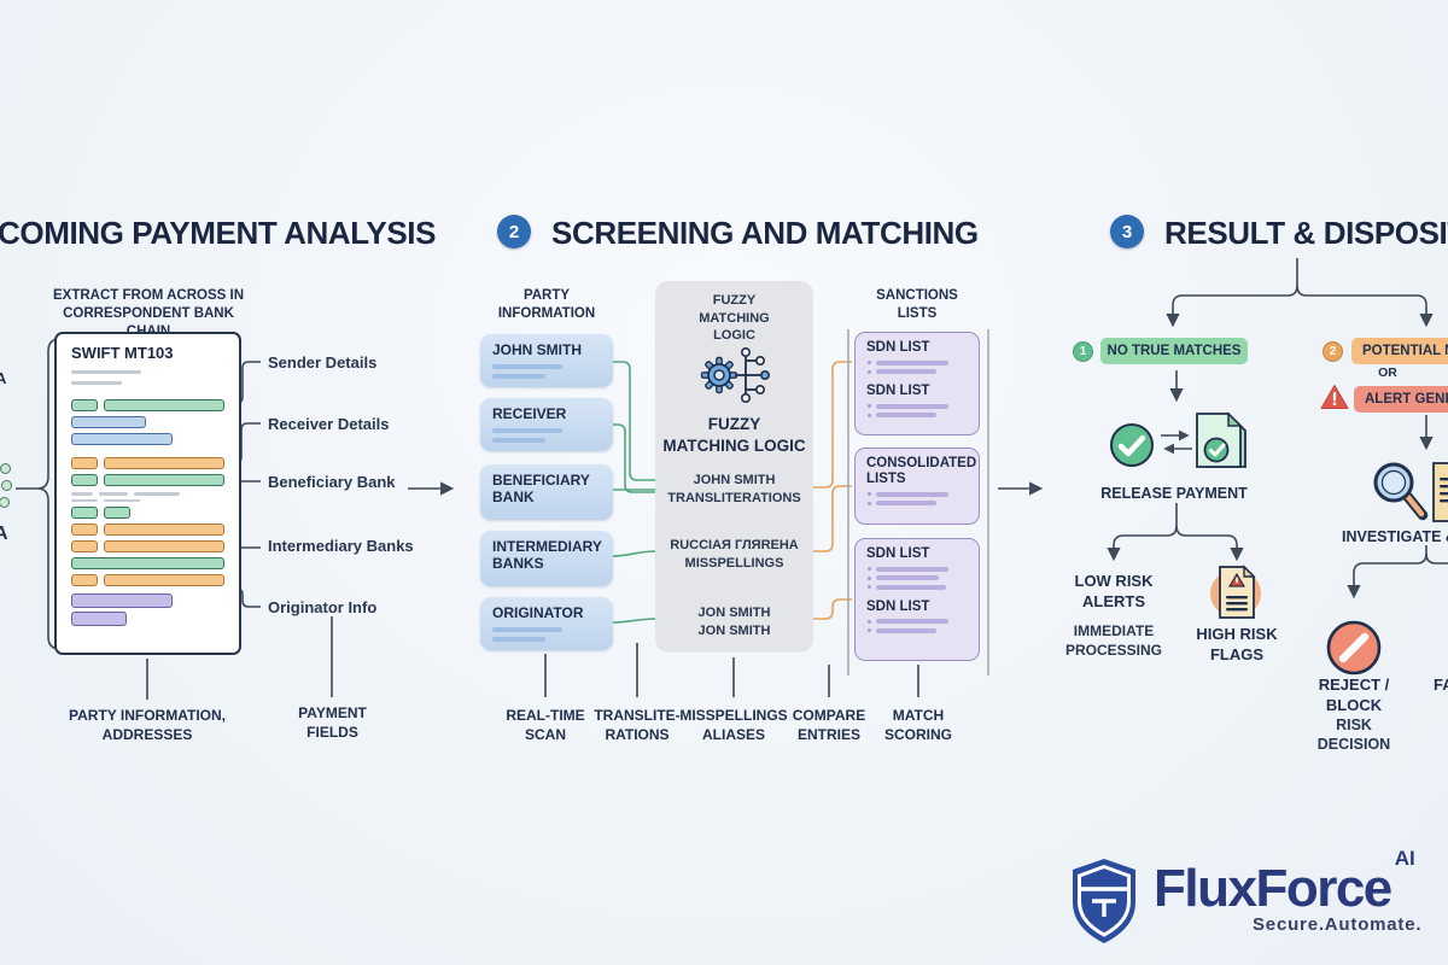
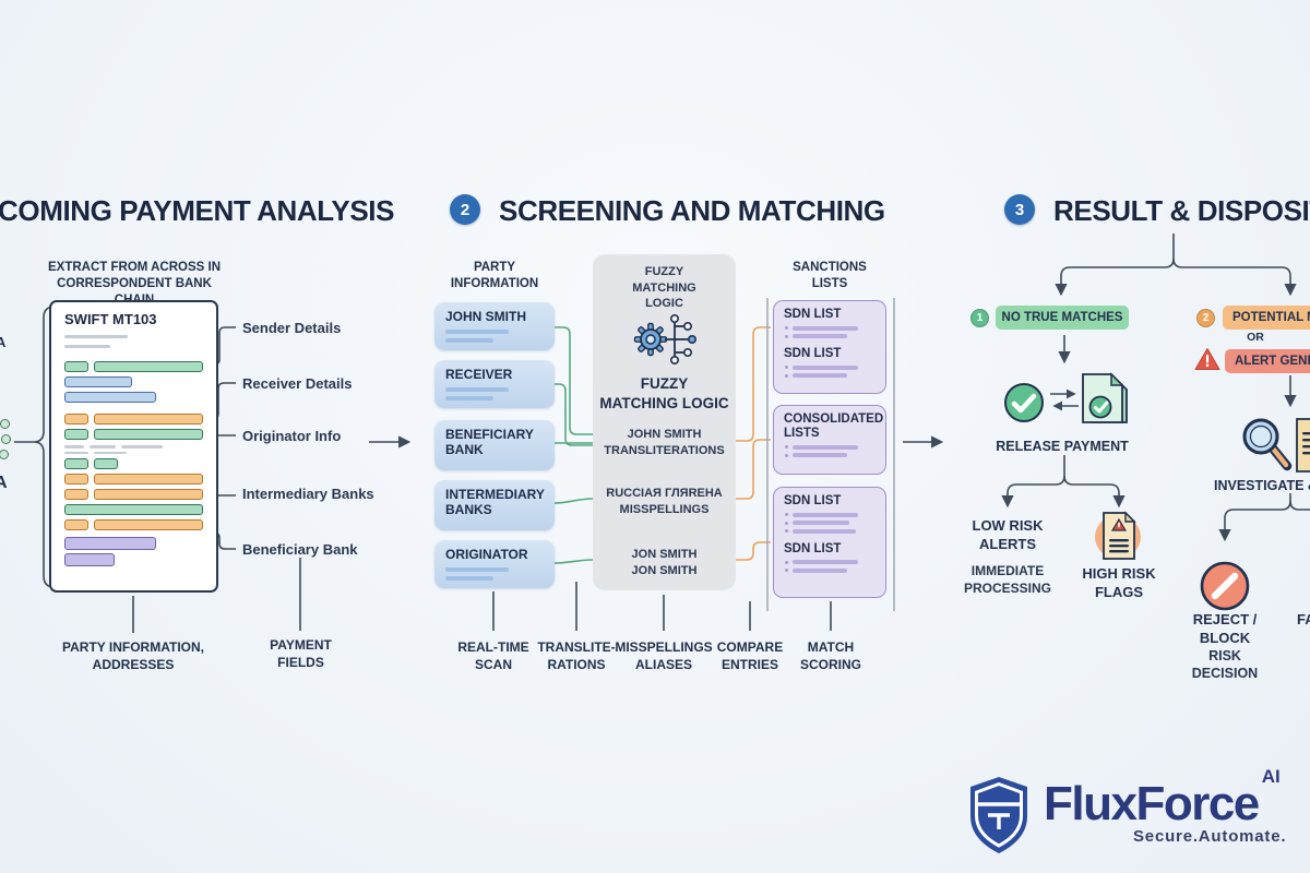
  COMING PAYMENT ANALYSIS
  EXTRACT FROM ACROSS IN
  CORRESPONDENT BANK
  A
  A
  SWIFT MT103
  Sender Details
  Receiver Details
- Beneficiary Bank
+ Originator Info
  Intermediary Banks
- Originator Info
+ Beneficiary Bank
  PARTY INFORMATION,
  ADDRESSES
  PAYMENT
  FIELDS
  2
  SCREENING AND MATCHING
  PARTY
  INFORMATION
  JOHN SMITH
  RECEIVER
  BENEFICIARY
  BANK
  INTERMEDIARY
  BANKS
  ORIGINATOR
  FUZZY
  MATCHING
  LOGIC
  FUZZY
  MATCHING LOGIC
  JOHN SMITH
  TRANSLITERATIONS
  RUCCIAЯ ГЛЯREHA
  MISSPELLINGS
  JON SMITH
  JON SMITH
  SANCTIONS
  LISTS
  SDN LIST
  SDN LIST
  CONSOLIDATED
  LISTS
  SDN LIST
  SDN LIST
  REAL-TIME
  SCAN
  TRANSLITE-
  RATIONS
  MISSPELLINGS
  ALIASES
  COMPARE
  ENTRIES
  MATCH
  SCORING
  3
  RESULT & DISPOSI
  1
  NO TRUE MATCHES
  RELEASE PAYMENT
  LOW RISK
  ALERTS
  IMMEDIATE
  PROCESSING
  HIGH RISK
  FLAGS
  2
  POTENTIAL
  OR
  ALERT GEN
  INVESTIGATE
  REJECT /
  BLOCK
  RISK DECISION
  FluxForceAI
  Secure.Automate.
